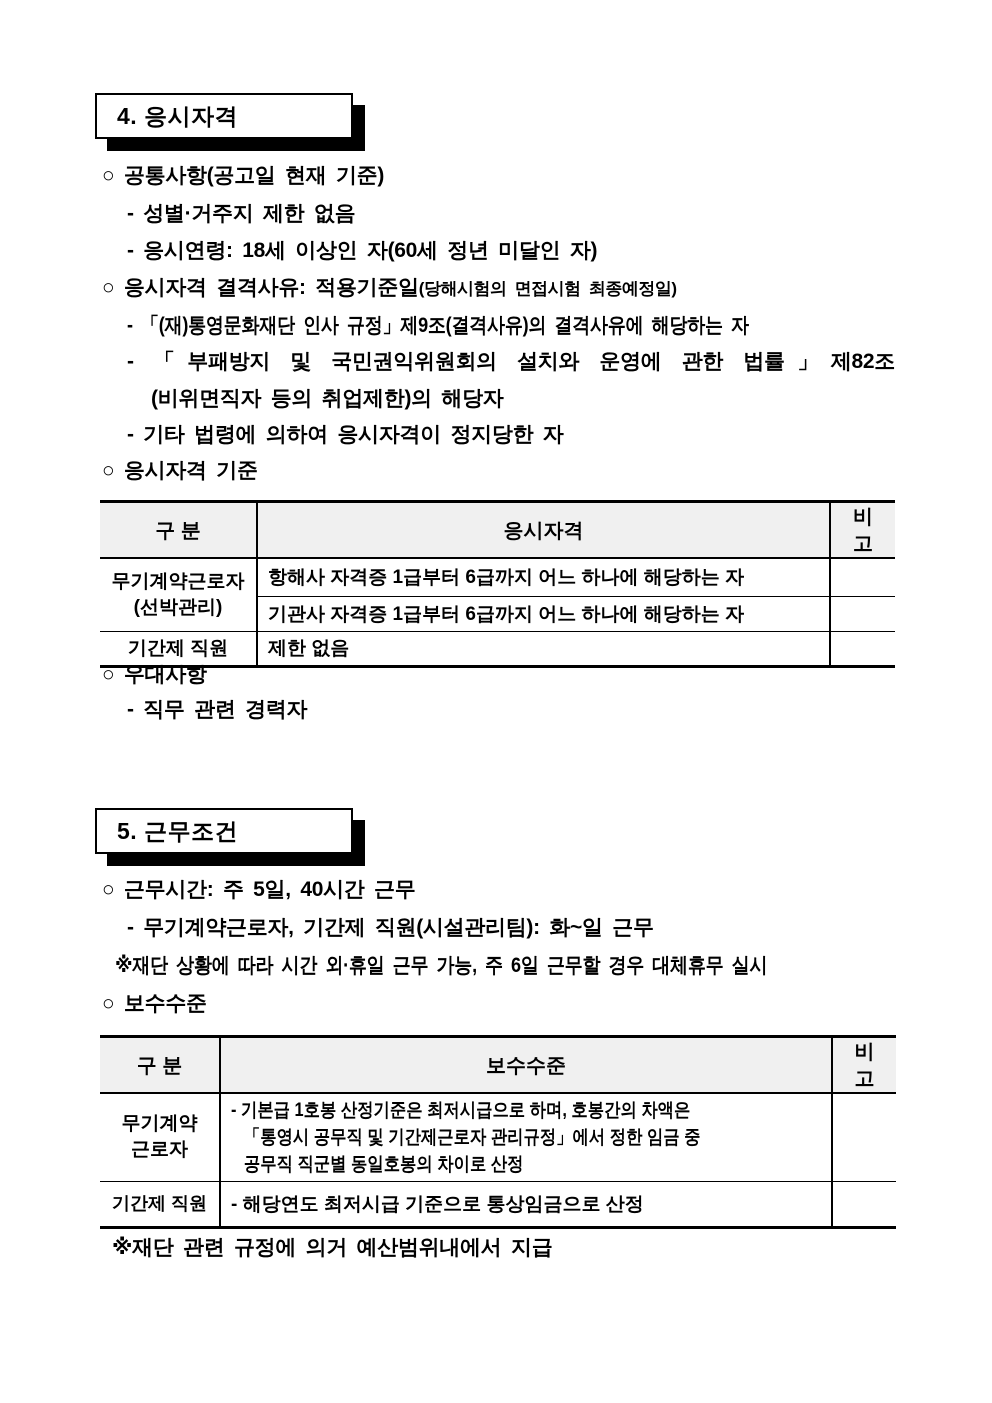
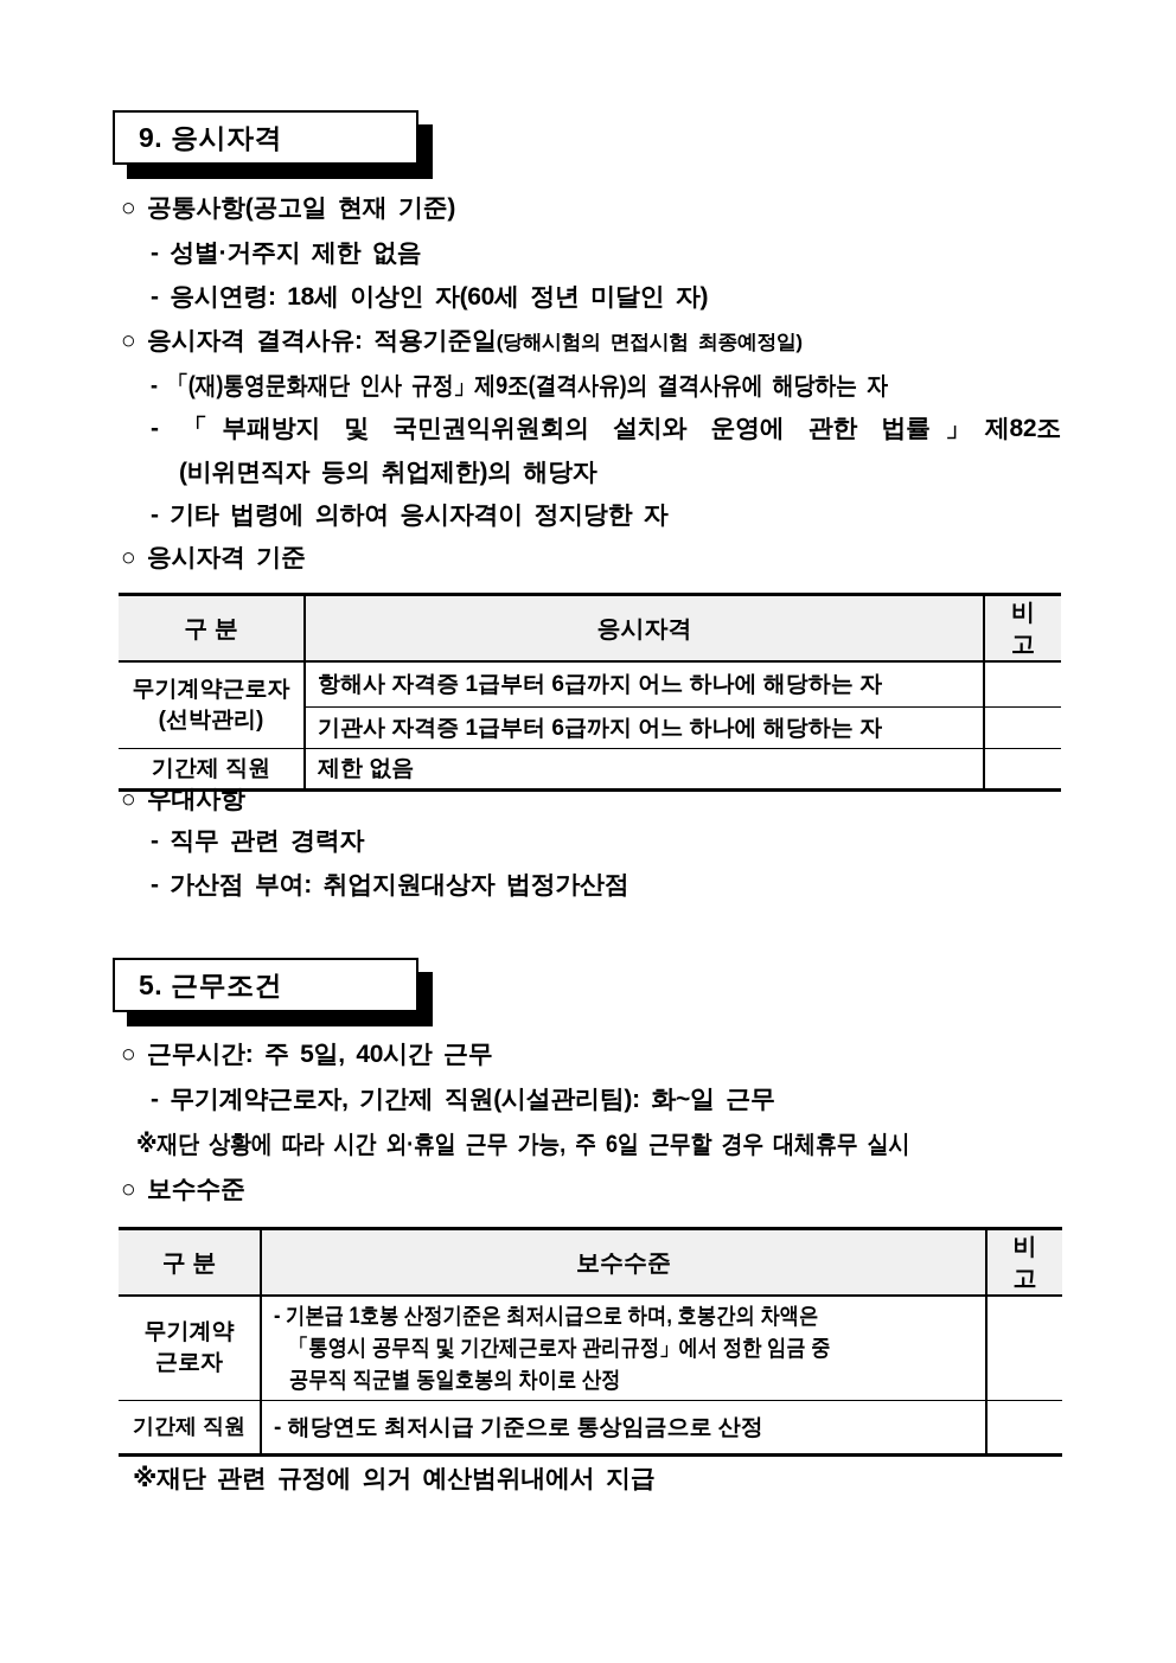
- 4. 응시자격
+ 9. 응시자격
  ○ 공통사항(공고일 현재 기준)
  - 성별·거주지 제한 없음
  - 응시연령: 18세 이상인 자(60세 정년 미달인 자)
  ○ 응시자격 결격사유: 적용기준일(당해시험의 면접시험 최종예정일)
  - 「(재)통영문화재단 인사 규정」제9조(결격사유)의 결격사유에 해당하는 자
  - 「부패방지 및 국민권익위원회의 설치와 운영에 관한 법률」제82조
  (비위면직자 등의 취업제한)의 해당자
  - 기타 법령에 의하여 응시자격이 정지당한 자
  ○ 응시자격 기준
  구 분	응시자격	비 고
  무기계약근로자 (선박관리)	항해사 자격증 1급부터 6급까지 어느 하나에 해당하는 자
  기관사 자격증 1급부터 6급까지 어느 하나에 해당하는 자
  기간제 직원	제한 없음
  ○ 우대사항
  - 직무 관련 경력자
+ - 가산점 부여: 취업지원대상자 법정가산점
  5. 근무조건
  ○ 근무시간: 주 5일, 40시간 근무
  - 무기계약근로자, 기간제 직원(시설관리팀): 화~일 근무
  ※재단 상황에 따라 시간 외·휴일 근무 가능, 주 6일 근무할 경우 대체휴무 실시
  ○ 보수수준
  구 분	보수수준	비 고
  무기계약 근로자	- 기본급 1호봉 산정기준은 최저시급으로 하며, 호봉간의 차액은 「통영시 공무직 및 기간제근로자 관리규정」에서 정한 임금 중 공무직 직군별 동일호봉의 차이로 산정
  기간제 직원	- 해당연도 최저시급 기준으로 통상임금으로 산정
  ※재단 관련 규정에 의거 예산범위내에서 지급
